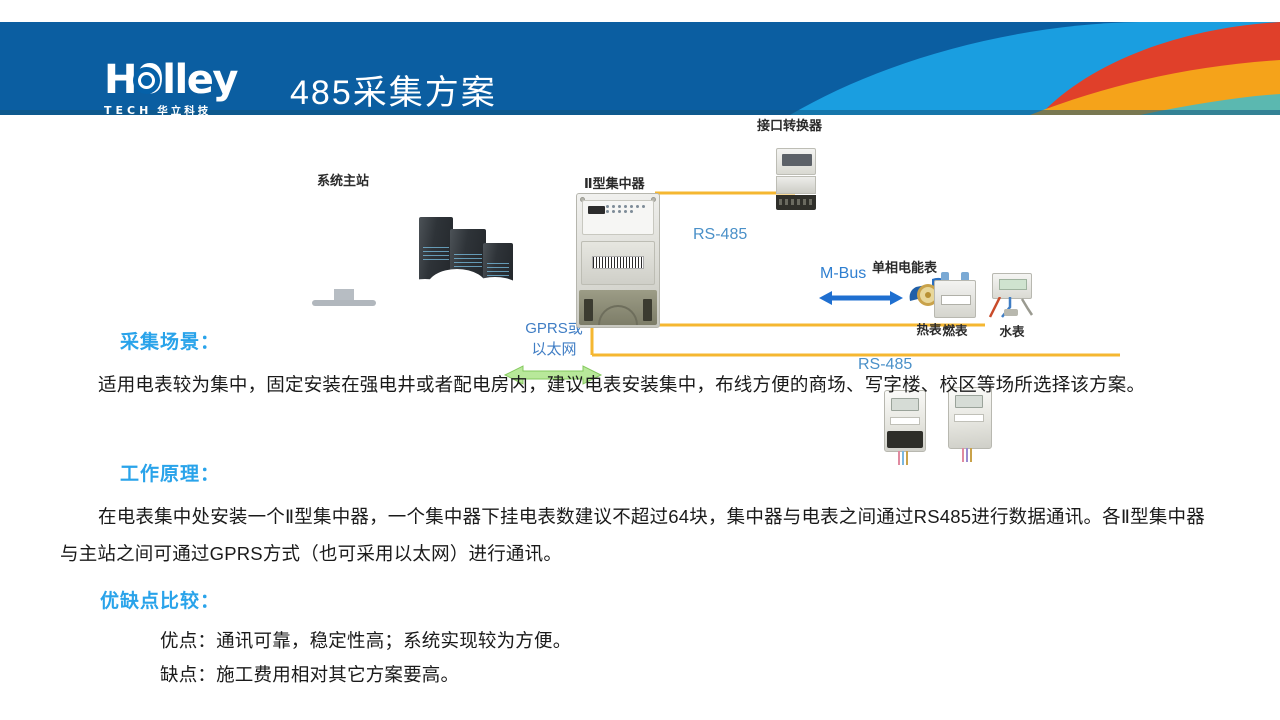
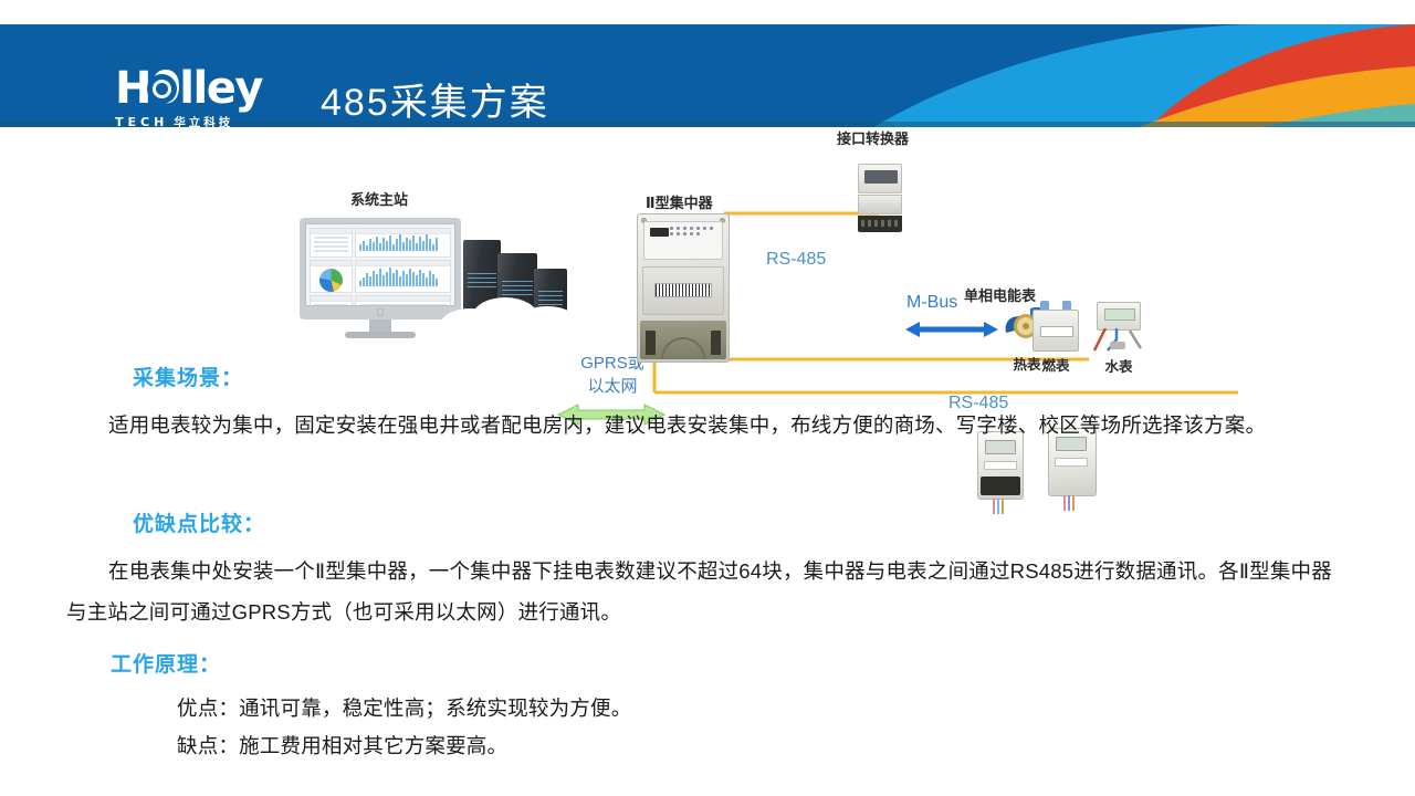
  Hlley
  TECH
  华立科技
  485采集方案
  系统主站
+ 
  GPRS或
  以太网
  Ⅱ型集中器
  接口转换器
  M-Bus
  热表
  燃表
  水表
  单相电能表
  RS-485
  RS-485
  采集场景：
  适用电表较为集中，固定安装在强电井或者配电房内，建议电表安装集中，布线方便的商场、写字楼、校区等场所选择该方案。
- 工作原理：
+ 优缺点比较：
  在电表集中处安装一个Ⅱ型集中器，一个集中器下挂电表数建议不超过64块，集中器与电表之间通过RS485进行数据通讯。各Ⅱ型集中器与主站之间可通过GPRS方式（也可采用以太网）进行通讯。
- 优缺点比较：
+ 工作原理：
  优点：通讯可靠，稳定性高；系统实现较为方便。
  缺点：施工费用相对其它方案要高。
